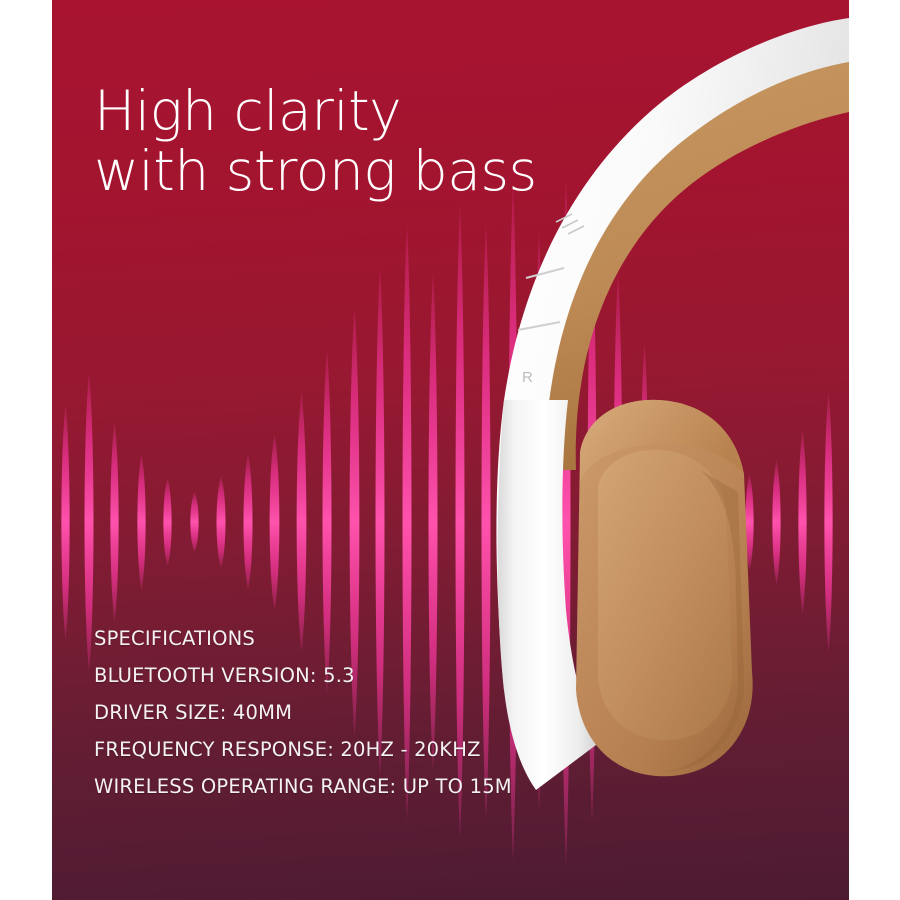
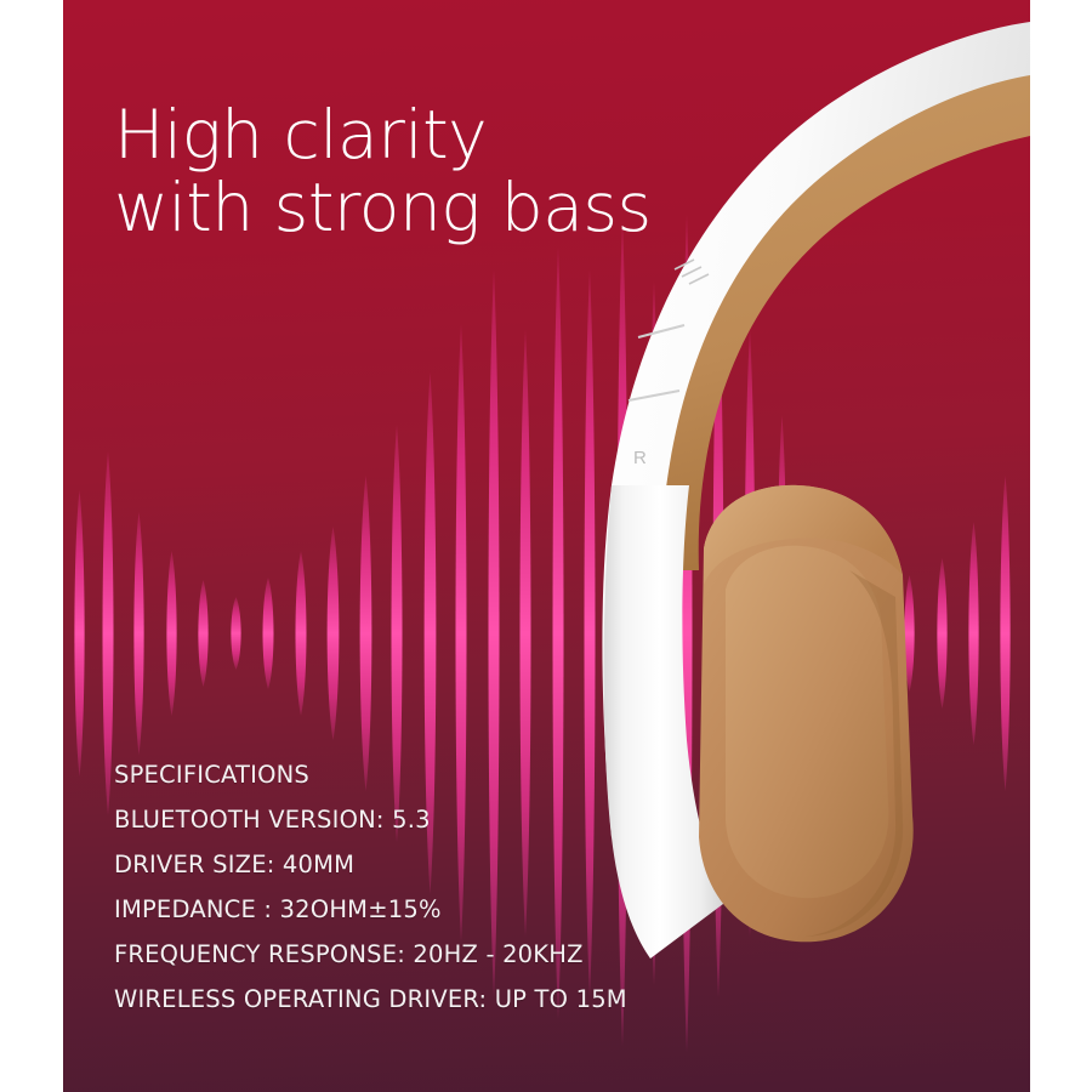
  High clarity
  with strong bass
  R
  SPECIFICATIONS
  BLUETOOTH VERSION: 5.3
  DRIVER SIZE: 40MM
+ IMPEDANCE : 32OHM±15%
  FREQUENCY RESPONSE: 20HZ - 20KHZ
- WIRELESS OPERATING RANGE: UP TO 15M
+ WIRELESS OPERATING DRIVER: UP TO 15M
